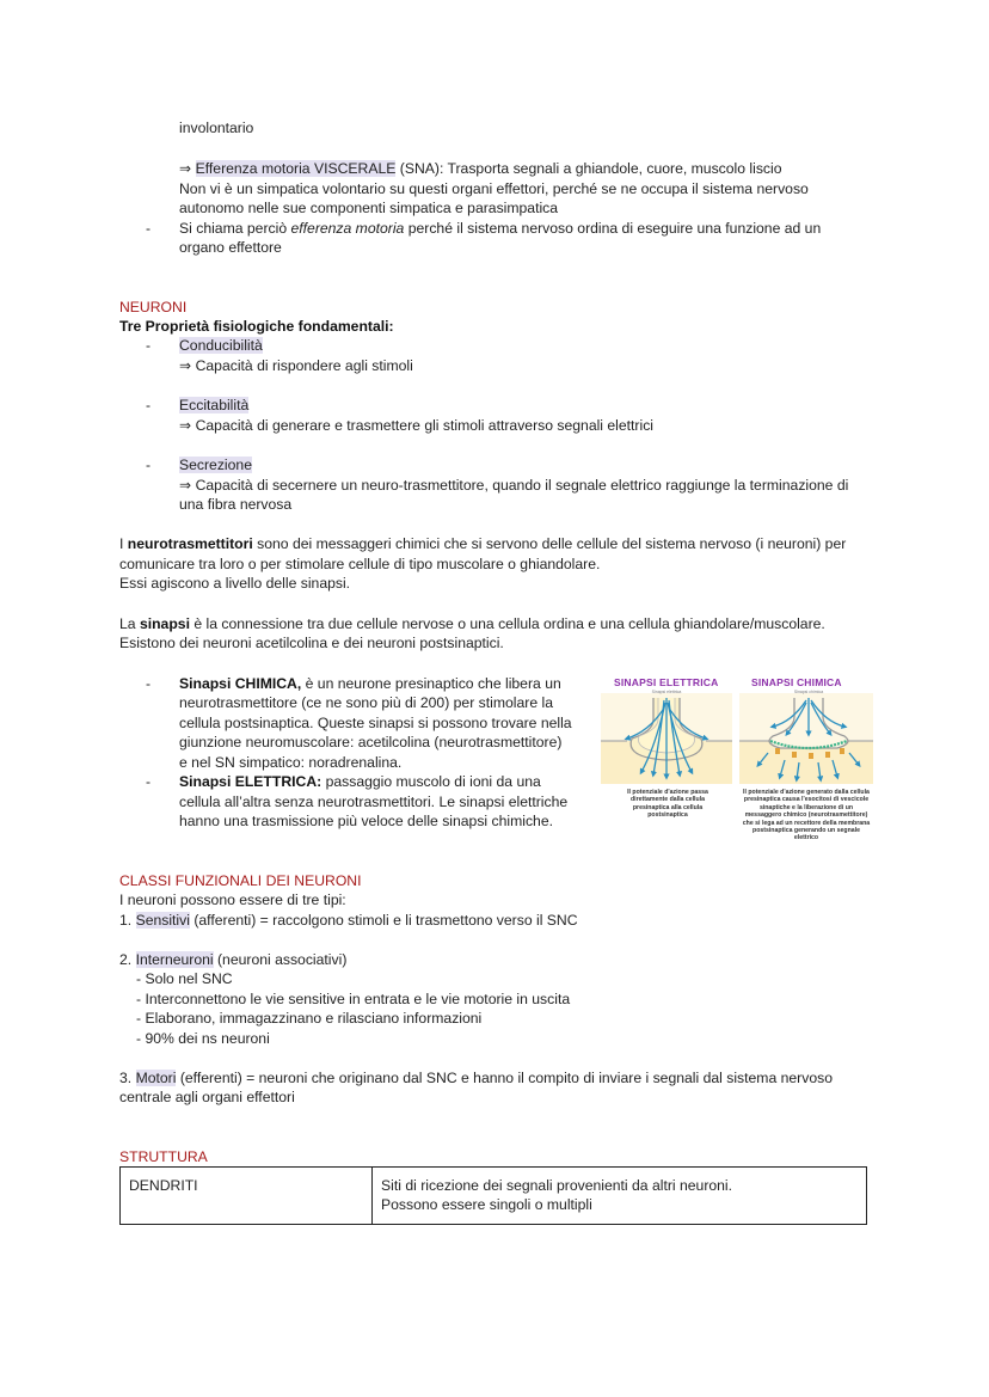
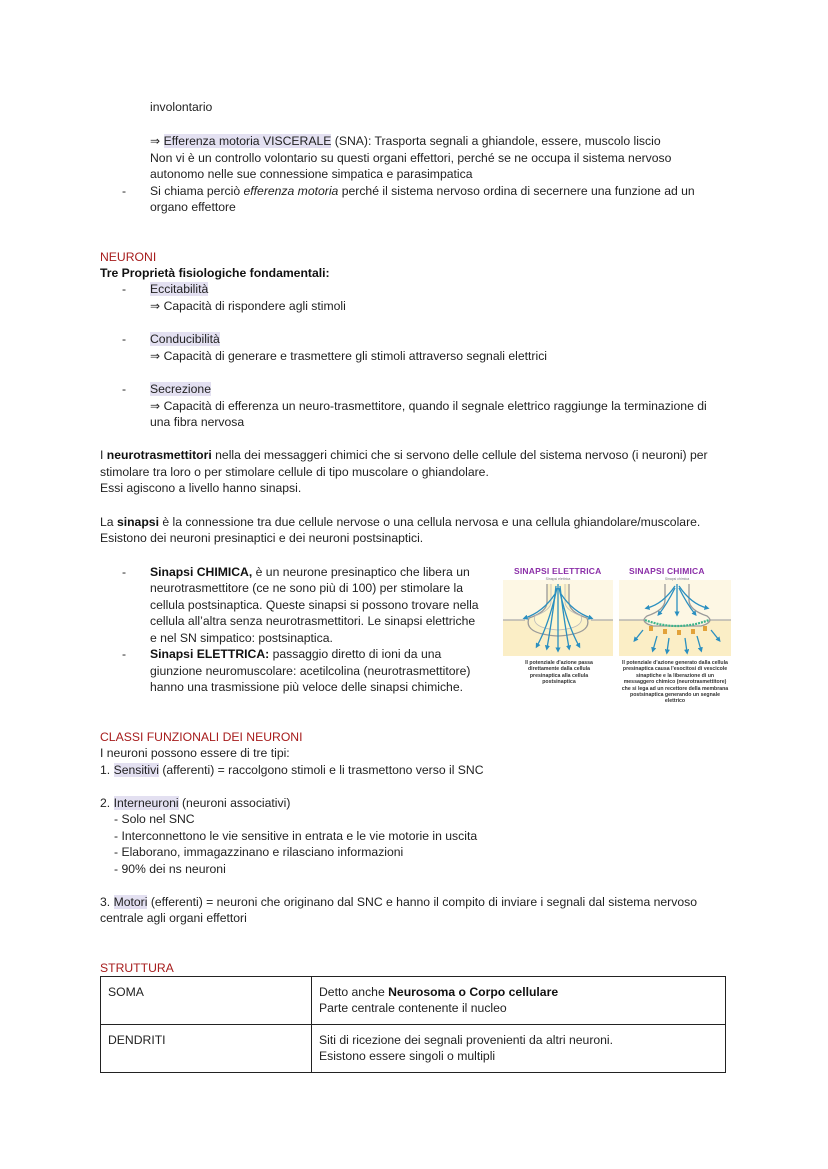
  involontario
- ⇒ Efferenza motoria VISCERALE (SNA): Trasporta segnali a ghiandole, cuore, muscolo liscio
+ ⇒ Efferenza motoria VISCERALE (SNA): Trasporta segnali a ghiandole, essere, muscolo liscio
- Non vi è un simpatica volontario su questi organi effettori, perché se ne occupa il sistema nervoso
+ Non vi è un controllo volontario su questi organi effettori, perché se ne occupa il sistema nervoso
- autonomo nelle sue componenti simpatica e parasimpatica
+ autonomo nelle sue connessione simpatica e parasimpatica
  -
- Si chiama perciò efferenza motoria perché il sistema nervoso ordina di eseguire una funzione ad un
+ Si chiama perciò efferenza motoria perché il sistema nervoso ordina di secernere una funzione ad un
  organo effettore
  NEURONI
  Tre Proprietà fisiologiche fondamentali:
  -
- Conducibilità
+ Eccitabilità
  ⇒ Capacità di rispondere agli stimoli
  -
- Eccitabilità
+ Conducibilità
  ⇒ Capacità di generare e trasmettere gli stimoli attraverso segnali elettrici
  -
  Secrezione
- ⇒ Capacità di secernere un neuro-trasmettitore, quando il segnale elettrico raggiunge la terminazione di
+ ⇒ Capacità di efferenza un neuro-trasmettitore, quando il segnale elettrico raggiunge la terminazione di
  una fibra nervosa
- I neurotrasmettitori sono dei messaggeri chimici che si servono delle cellule del sistema nervoso (i neuroni) per
+ I neurotrasmettitori nella dei messaggeri chimici che si servono delle cellule del sistema nervoso (i neuroni) per
- comunicare tra loro o per stimolare cellule di tipo muscolare o ghiandolare.
+ stimolare tra loro o per stimolare cellule di tipo muscolare o ghiandolare.
- Essi agiscono a livello delle sinapsi.
+ Essi agiscono a livello hanno sinapsi.
- La sinapsi è la connessione tra due cellule nervose o una cellula ordina e una cellula ghiandolare/muscolare.
+ La sinapsi è la connessione tra due cellule nervose o una cellula nervosa e una cellula ghiandolare/muscolare.
- Esistono dei neuroni acetilcolina e dei neuroni postsinaptici.
+ Esistono dei neuroni presinaptici e dei neuroni postsinaptici.
  -
  Sinapsi CHIMICA, è un neurone presinaptico che libera un
- neurotrasmettitore (ce ne sono più di 200) per stimolare la
+ neurotrasmettitore (ce ne sono più di 100) per stimolare la
  cellula postsinaptica. Queste sinapsi si possono trovare nella
- giunzione neuromuscolare: acetilcolina (neurotrasmettitore)
+ cellula all’altra senza neurotrasmettitori. Le sinapsi elettriche
- e nel SN simpatico: noradrenalina.
+ e nel SN simpatico: postsinaptica.
  -
- Sinapsi ELETTRICA: passaggio muscolo di ioni da una
+ Sinapsi ELETTRICA: passaggio diretto di ioni da una
- cellula all’altra senza neurotrasmettitori. Le sinapsi elettriche
+ giunzione neuromuscolare: acetilcolina (neurotrasmettitore)
  hanno una trasmissione più veloce delle sinapsi chimiche.
  SINAPSI ELETTRICA
  SINAPSI CHIMICA
  CLASSI FUNZIONALI DEI NEURONI
  I neuroni possono essere di tre tipi:
  1. Sensitivi (afferenti) = raccolgono stimoli e li trasmettono verso il SNC
  2. Interneuroni (neuroni associativi)
  - Solo nel SNC
  - Interconnettono le vie sensitive in entrata e le vie motorie in uscita
  - Elaborano, immagazzinano e rilasciano informazioni
  - 90% dei ns neuroni
  3. Motori (efferenti) = neuroni che originano dal SNC e hanno il compito di inviare i segnali dal sistema nervoso
  centrale agli organi effettori
  STRUTTURA
+ SOMA	Detto anche Neurosoma o Corpo cellulare Parte centrale contenente il nucleo
- DENDRITI	Siti di ricezione dei segnali provenienti da altri neuroni. Possono essere singoli o multipli
+ DENDRITI	Siti di ricezione dei segnali provenienti da altri neuroni. Esistono essere singoli o multipli
